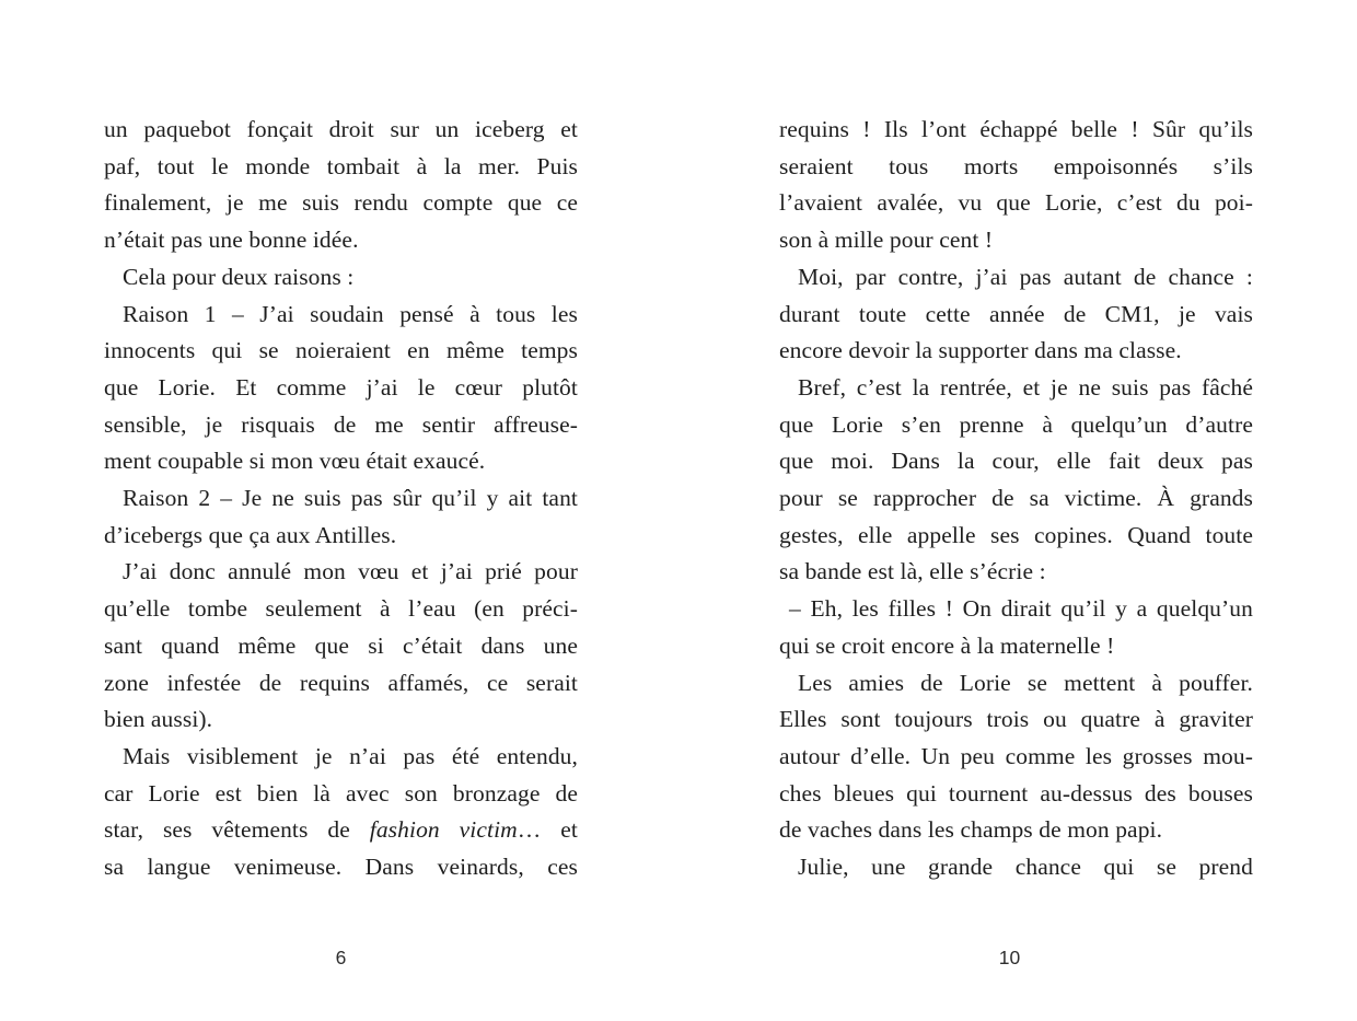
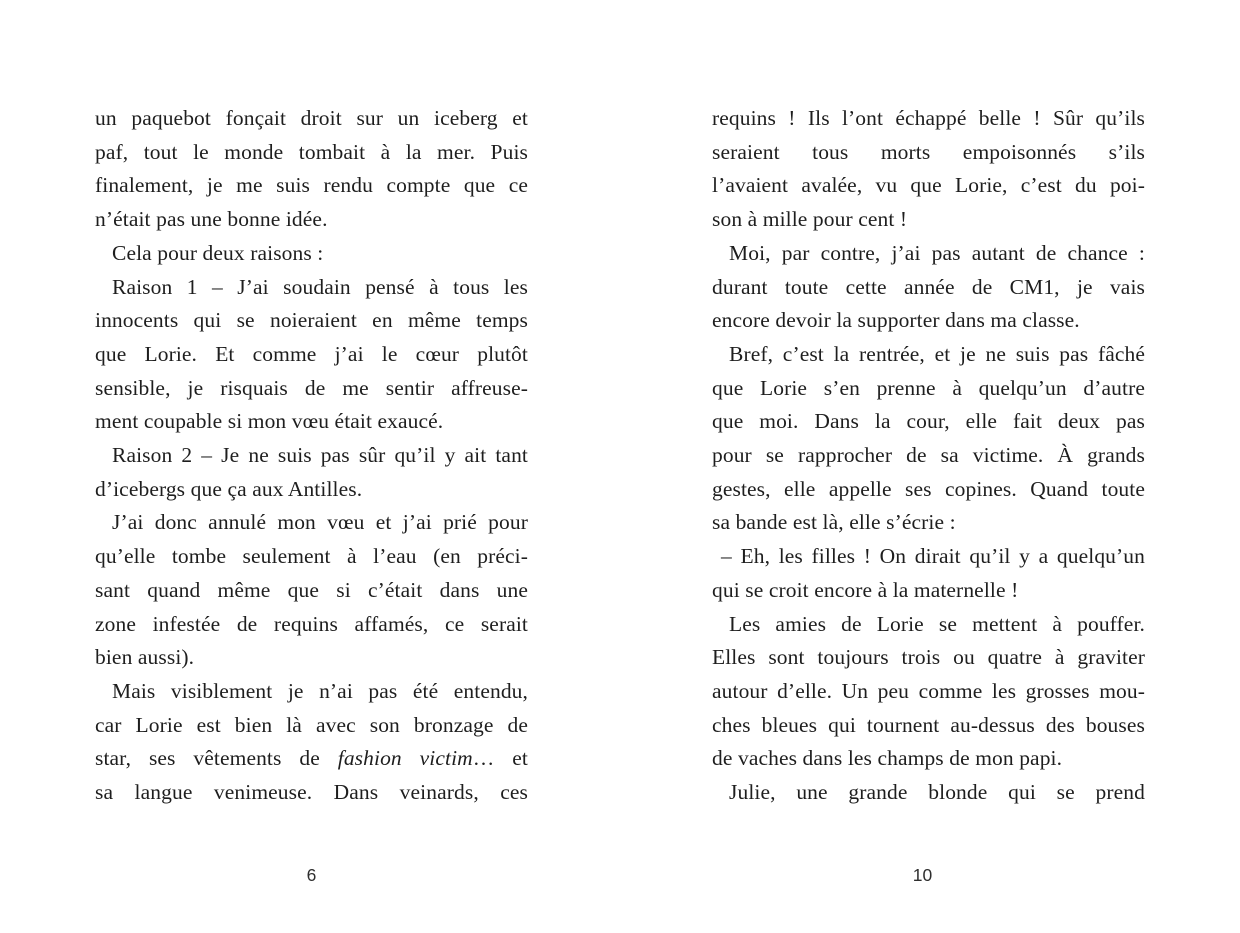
  un paquebot fonçait droit sur un iceberg et
  paf, tout le monde tombait à la mer. Puis
  finalement, je me suis rendu compte que ce
  n’était pas une bonne idée.
  Cela pour deux raisons :
  Raison 1 – J’ai soudain pensé à tous les
  innocents qui se noieraient en même temps
  que Lorie. Et comme j’ai le cœur plutôt
  sensible, je risquais de me sentir affreuse-
  ment coupable si mon vœu était exaucé.
  Raison 2 – Je ne suis pas sûr qu’il y ait tant
  d’icebergs que ça aux Antilles.
  J’ai donc annulé mon vœu et j’ai prié pour
  qu’elle tombe seulement à l’eau (en préci-
  sant quand même que si c’était dans une
  zone infestée de requins affamés, ce serait
  bien aussi).
  Mais visiblement je n’ai pas été entendu,
  car Lorie est bien là avec son bronzage de
  star, ses vêtements de fashion victim… et
  sa langue venimeuse. Dans veinards, ces
  6
  requins ! Ils l’ont échappé belle ! Sûr qu’ils
  seraient tous morts empoisonnés s’ils
  l’avaient avalée, vu que Lorie, c’est du poi-
  son à mille pour cent !
  Moi, par contre, j’ai pas autant de chance :
  durant toute cette année de CM1, je vais
  encore devoir la supporter dans ma classe.
  Bref, c’est la rentrée, et je ne suis pas fâché
  que Lorie s’en prenne à quelqu’un d’autre
  que moi. Dans la cour, elle fait deux pas
  pour se rapprocher de sa victime. À grands
  gestes, elle appelle ses copines. Quand toute
  sa bande est là, elle s’écrie :
  – Eh, les filles ! On dirait qu’il y a quelqu’un
  qui se croit encore à la maternelle !
  Les amies de Lorie se mettent à pouffer.
  Elles sont toujours trois ou quatre à graviter
  autour d’elle. Un peu comme les grosses mou-
  ches bleues qui tournent au-dessus des bouses
  de vaches dans les champs de mon papi.
- Julie, une grande chance qui se prend
+ Julie, une grande blonde qui se prend
  10
